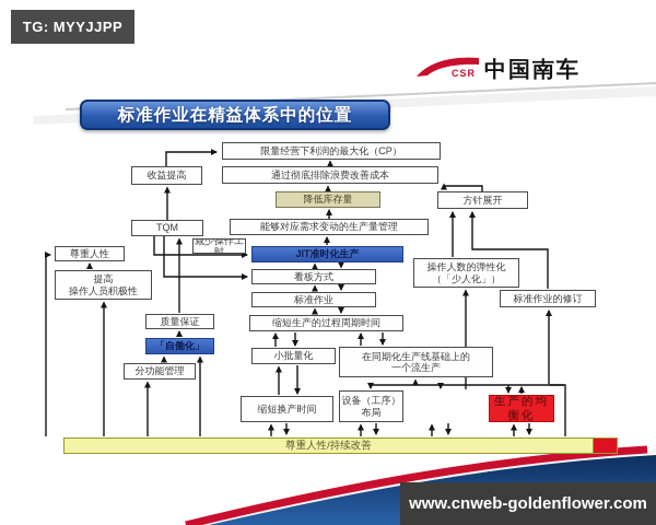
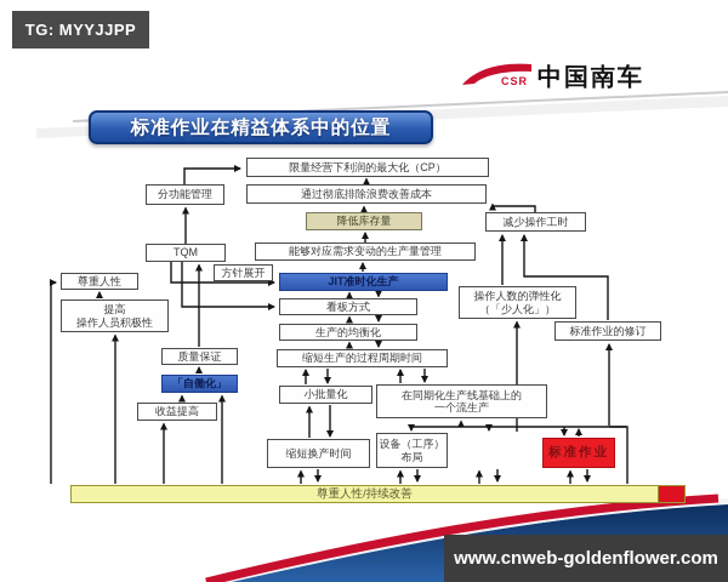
  TG: MYYJJPP
  CSR
  中国南车
  标准作业在精益体系中的位置
  限量经营下利润的最大化（CP）
- 收益提高
+ 分功能管理
  通过彻底排除浪费改善成本
  降低库存量
- 方针展开
+ 减少操作工时
  能够对应需求变动的生产量管理
  TQM
- 减少操作工时
+ 方针展开
  尊重人性
  JIT准时化生产
  操作人数的弹性化
  （「少人化」）
  看板方式
  提高
  操作人员积极性
- 标准作业
+ 生产的均衡化
  标准作业的修订
  质量保证
  缩短生产的过程周期时间
  「自働化」
  小批量化
  在同期化生产线基础上的
  一个流生产
- 分功能管理
+ 收益提高
  缩短换产时间
  设备（工序）
  布局
- 生产的均衡化
+ 标准作业
  尊重人性/持续改善
  www.cnweb-goldenflower.com
